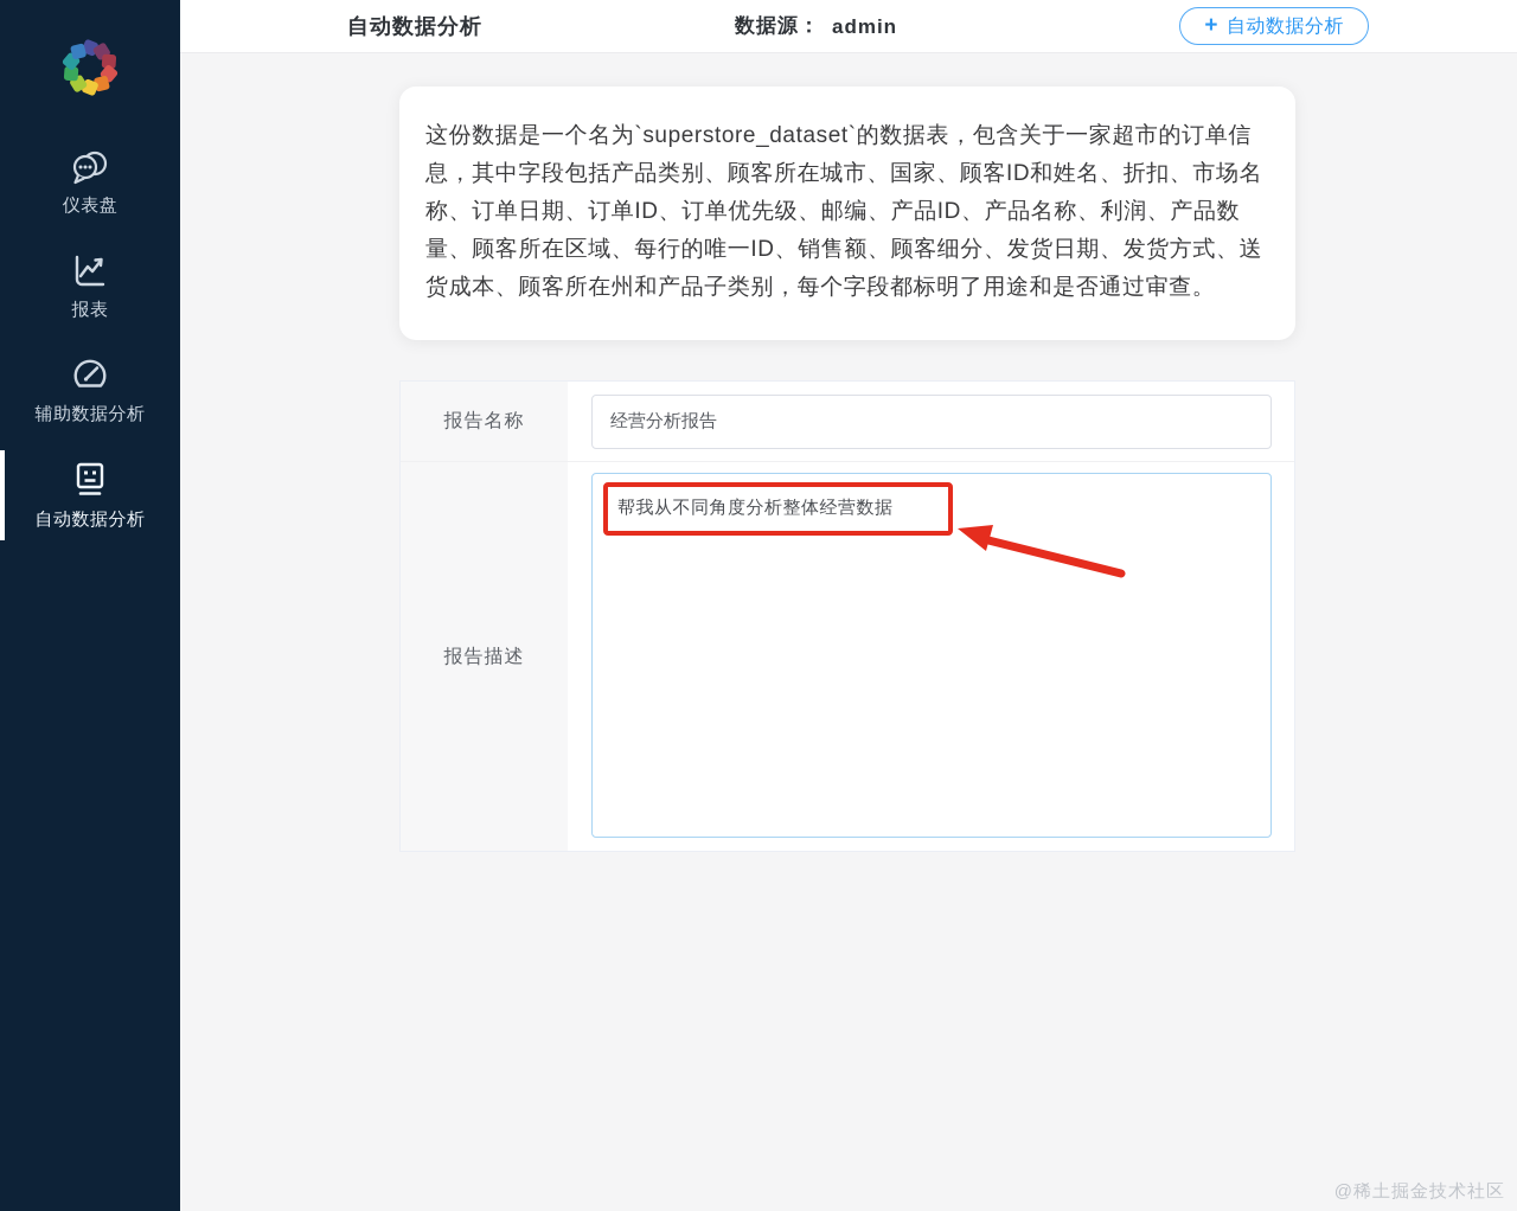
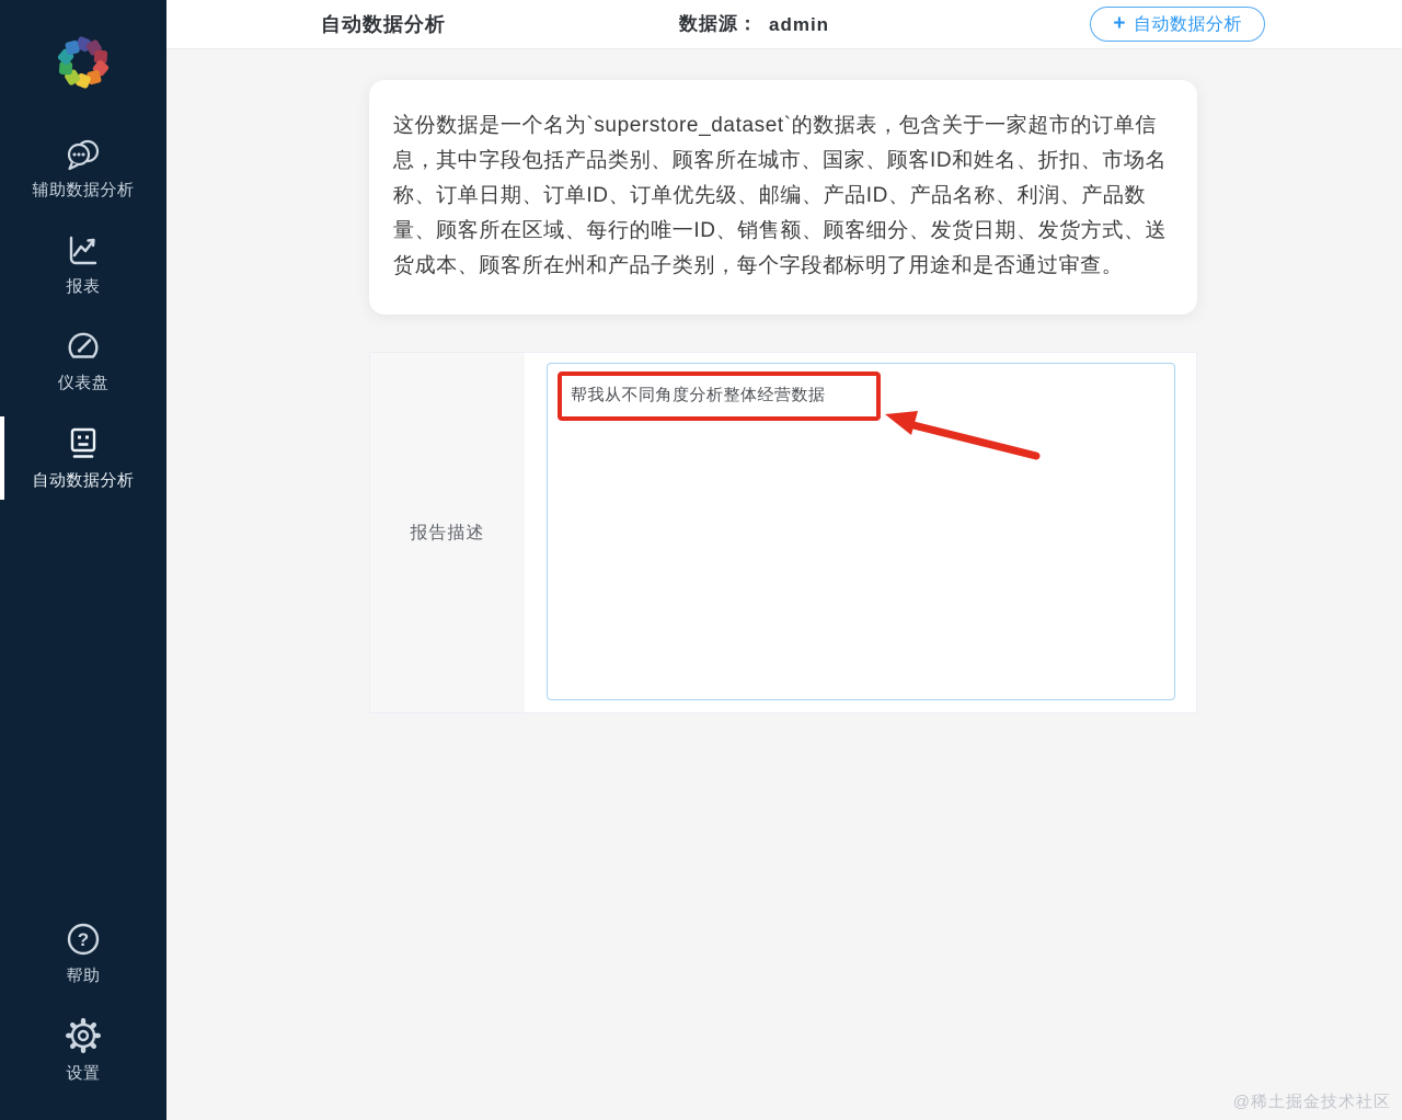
- 仪表盘
+ 辅助数据分析
  报表
- 辅助数据分析
+ 仪表盘
  自动数据分析
+ ?
+ 帮助
+ 设置
  自动数据分析
  数据源：
  admin
  +
  自动数据分析
  这份数据是一个名为`superstore_dataset`的数据表，包含关于一家超市的订单信息，其中字段包括产品类别、顾客所在城市、国家、顾客ID和姓名、折扣、市场名称、订单日期、订单ID、订单优先级、邮编、产品ID、产品名称、利润、产品数量、顾客所在区域、每行的唯一ID、销售额、顾客细分、发货日期、发货方式、送货成本、顾客所在州和产品子类别，每个字段都标明了用途和是否通过审查。
- 报告名称
- 经营分析报告
  报告描述
  帮我从不同角度分析整体经营数据
  @稀土掘金技术社区
